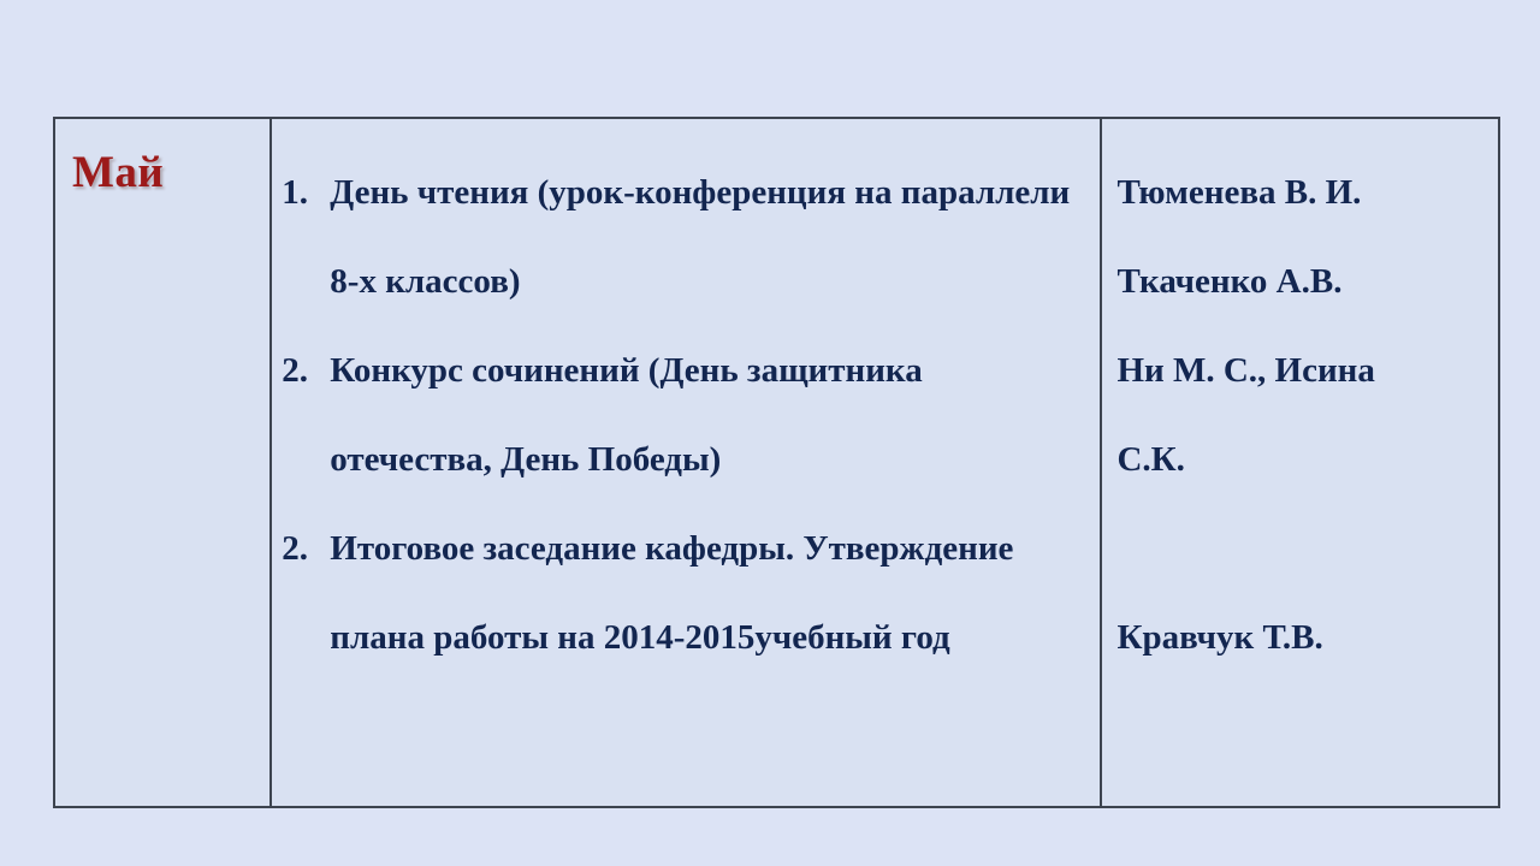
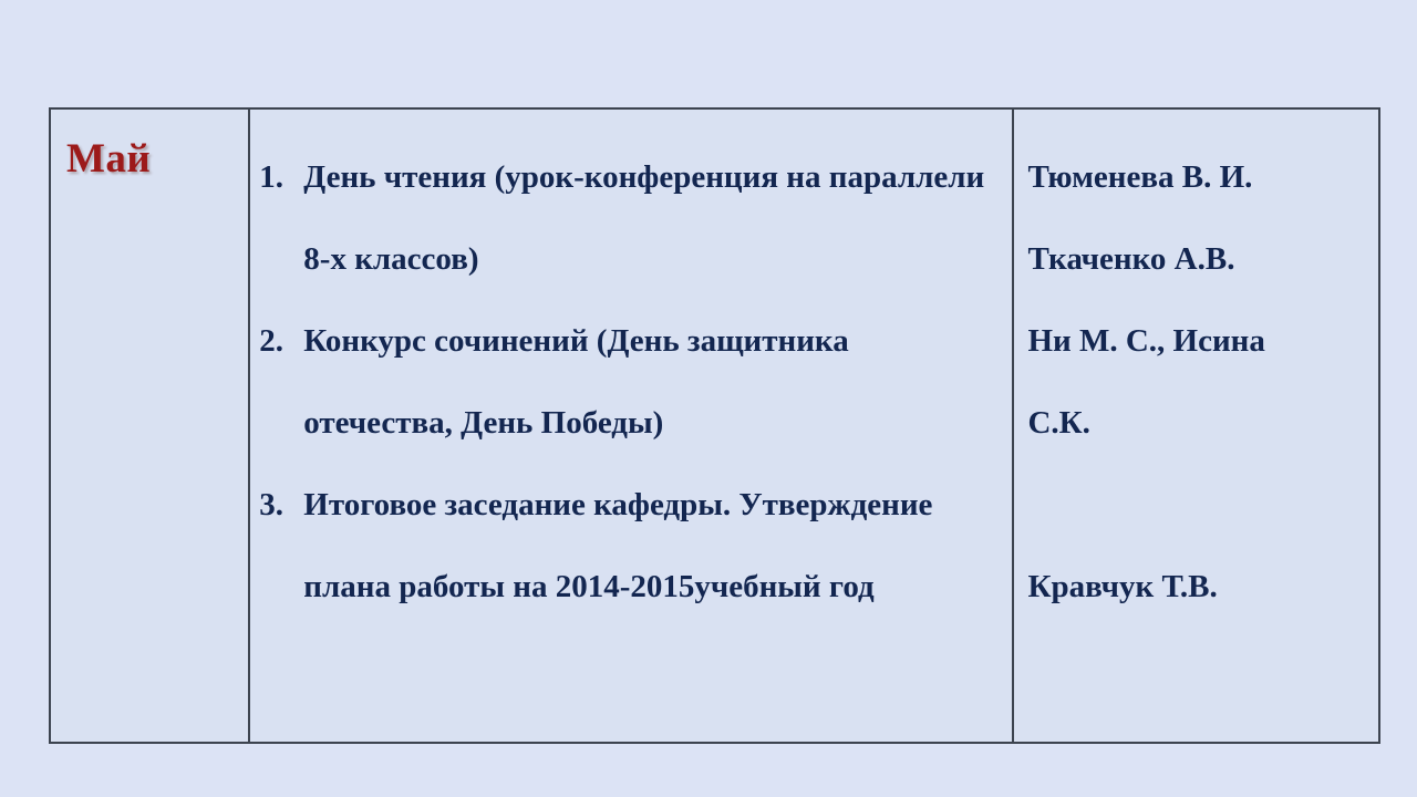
- Май	1. День чтения (урок-конференция на параллели 8-х классов) 2. Конкурс сочинений (День защитника отечества, День Победы) 2. Итоговое заседание кафедры. Утверждение плана работы на 2014-2015учебный год	Тюменева В. И. Ткаченко А.В. Ни М. С., Исина С.К. Кравчук Т.В.
+ Май	1. День чтения (урок-конференция на параллели 8-х классов) 2. Конкурс сочинений (День защитника отечества, День Победы) 3. Итоговое заседание кафедры. Утверждение плана работы на 2014-2015учебный год	Тюменева В. И. Ткаченко А.В. Ни М. С., Исина С.К. Кравчук Т.В.
